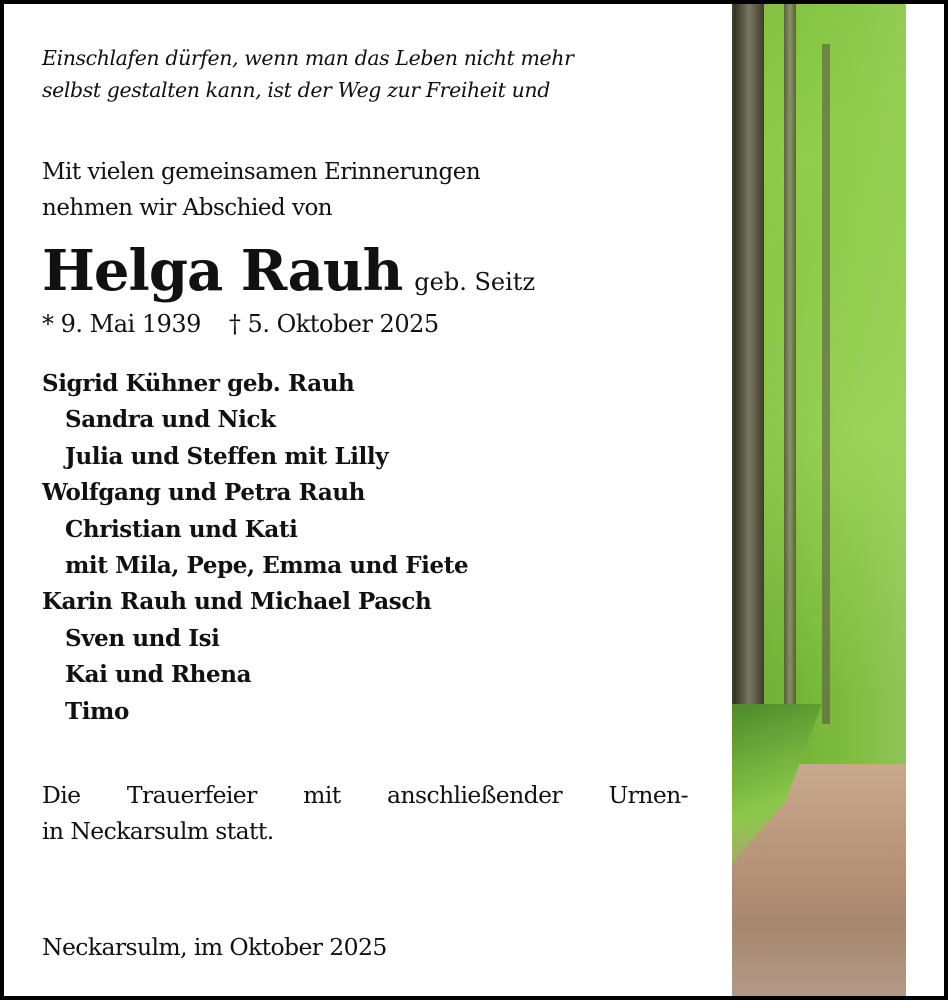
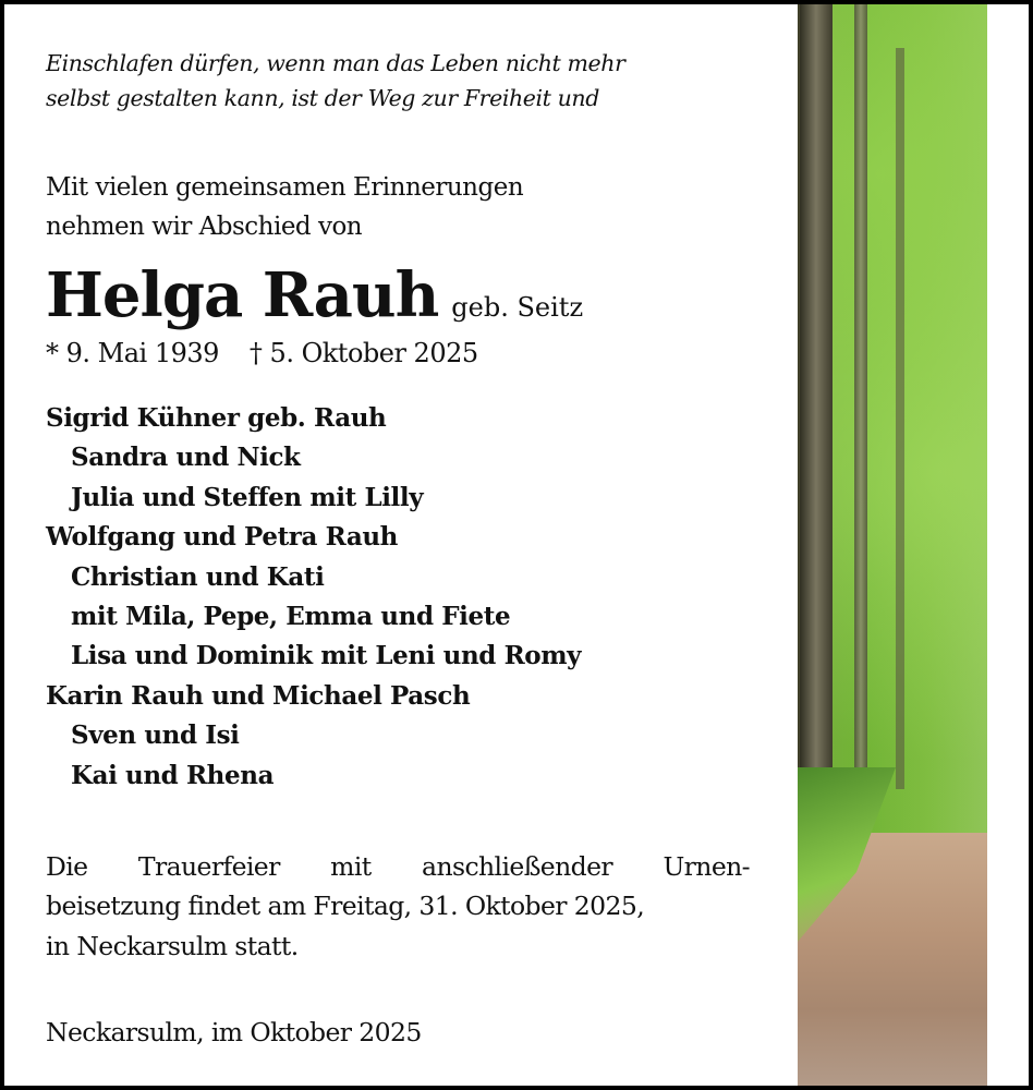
  Einschlafen dürfen, wenn man das Leben nicht mehr
  selbst gestalten kann, ist der Weg zur Freiheit und
  Mit vielen gemeinsamen Erinnerungen
  nehmen wir Abschied von
  Helga Rauh geb. Seitz
  * 9. Mai 1939 † 5. Oktober 2025
  Sigrid Kühner geb. Rauh
  Sandra und Nick
  Julia und Steffen mit Lilly
  Wolfgang und Petra Rauh
  Christian und Kati
  mit Mila, Pepe, Emma und Fiete
+ Lisa und Dominik mit Leni und Romy
  Karin Rauh und Michael Pasch
  Sven und Isi
  Kai und Rhena
- Timo
  Die Trauerfeier mit anschließender Urnen-
+ beisetzung findet am Freitag, 31. Oktober 2025,
  in Neckarsulm statt.
  Neckarsulm, im Oktober 2025
